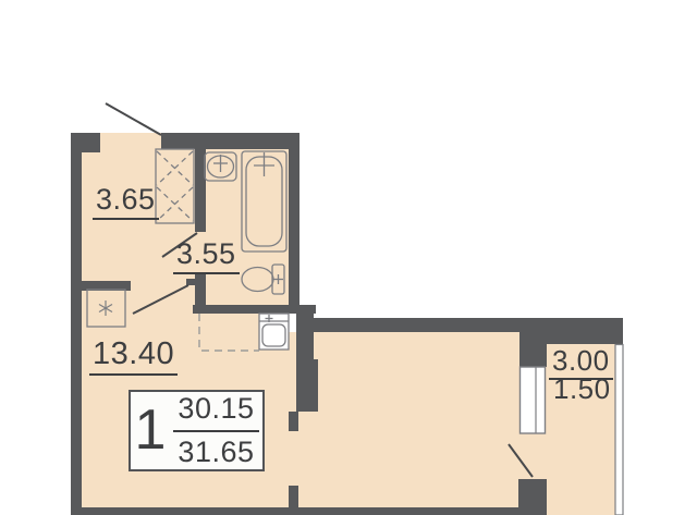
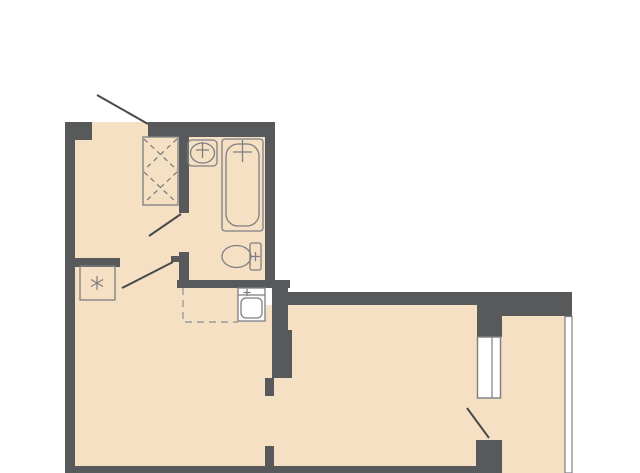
- 3.65
- 3.55
- 13.40
- 3.00
- 1.50
- 1
- 30.15
- 31.65
